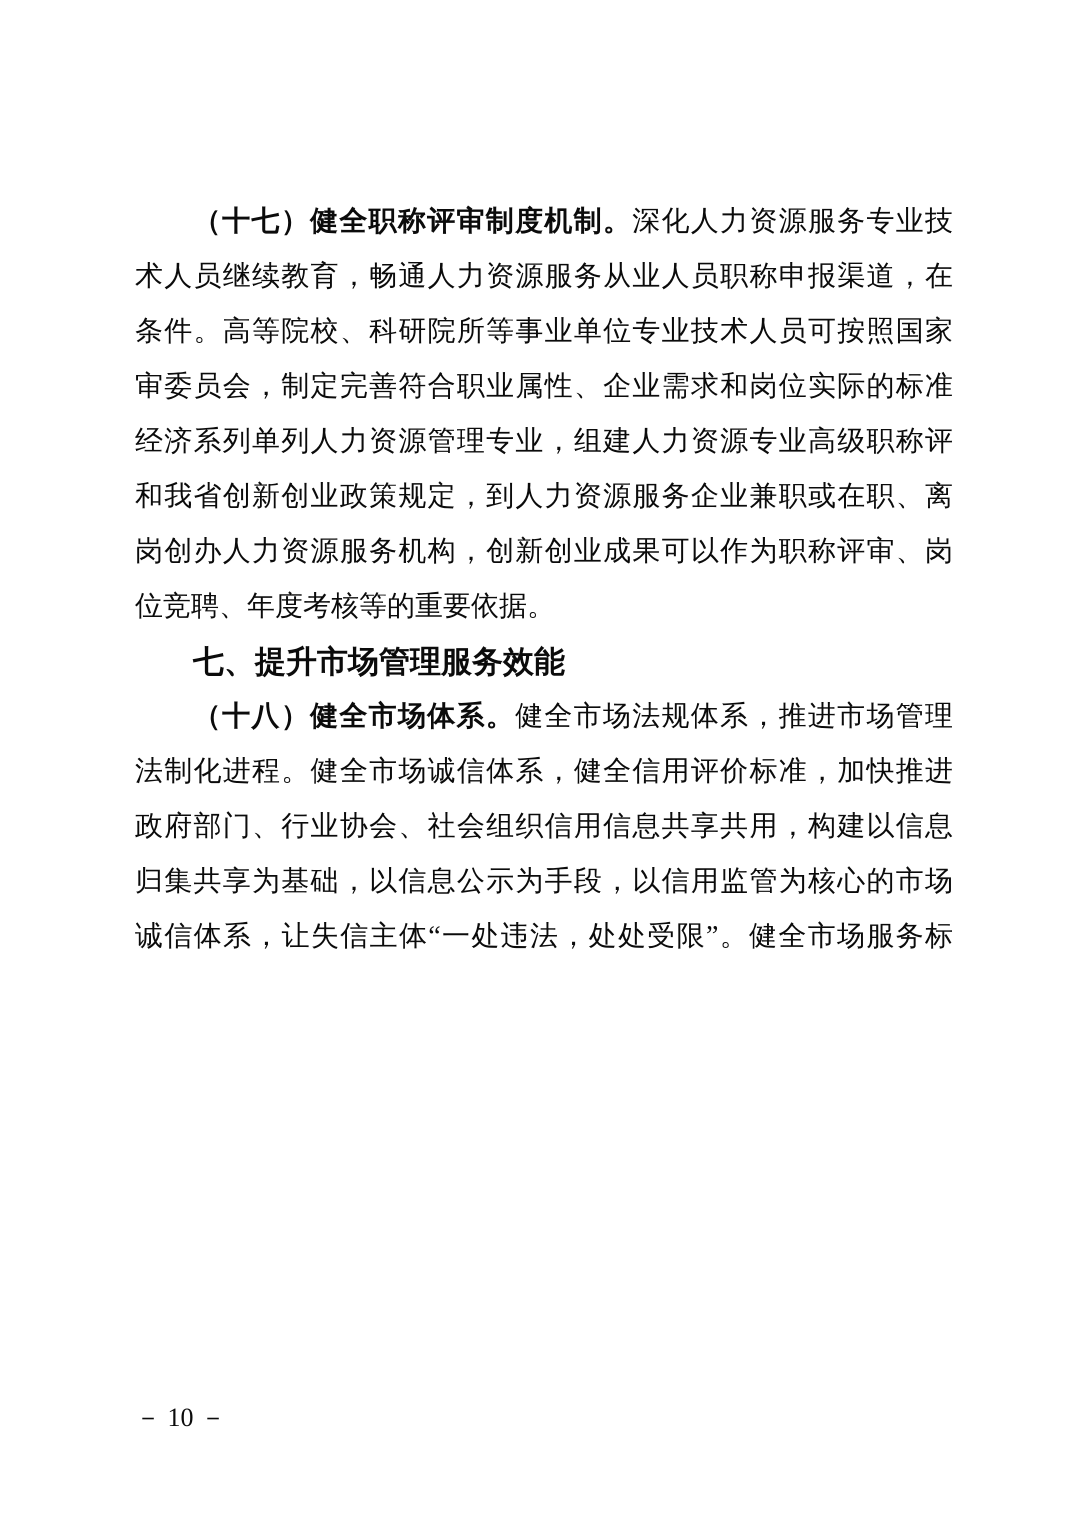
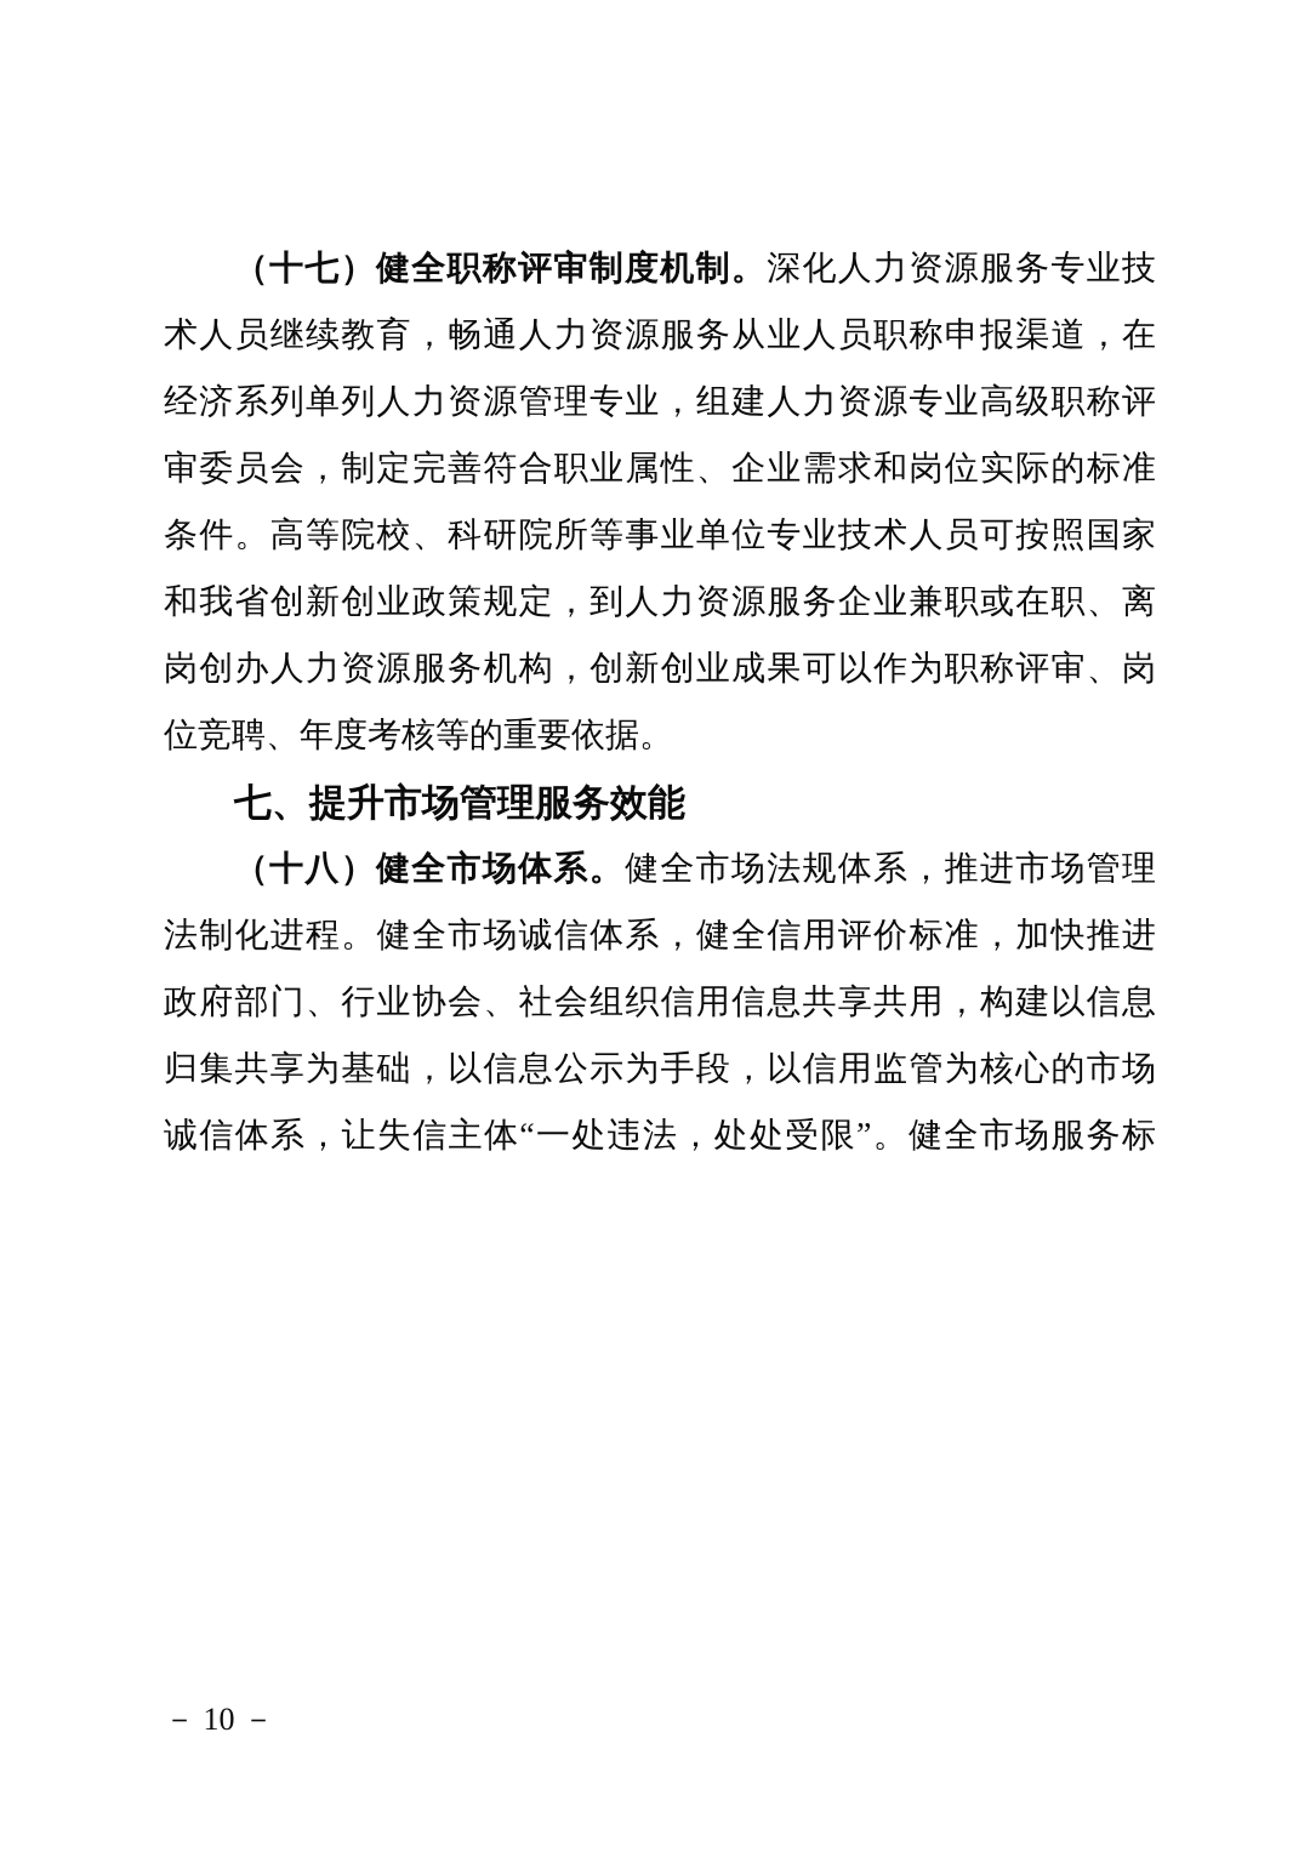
  （十七）健全职称评审制度机制。深化人力资源服务专业技
  术人员继续教育，畅通人力资源服务从业人员职称申报渠道，在
- 条件。高等院校、科研院所等事业单位专业技术人员可按照国家
+ 经济系列单列人力资源管理专业，组建人力资源专业高级职称评
  审委员会，制定完善符合职业属性、企业需求和岗位实际的标准
- 经济系列单列人力资源管理专业，组建人力资源专业高级职称评
+ 条件。高等院校、科研院所等事业单位专业技术人员可按照国家
  和我省创新创业政策规定，到人力资源服务企业兼职或在职、离
  岗创办人力资源服务机构，创新创业成果可以作为职称评审、岗
  位竞聘、年度考核等的重要依据。
  七、提升市场管理服务效能
  （十八）健全市场体系。健全市场法规体系，推进市场管理
  法制化进程。健全市场诚信体系，健全信用评价标准，加快推进
  政府部门、行业协会、社会组织信用信息共享共用，构建以信息
  归集共享为基础，以信息公示为手段，以信用监管为核心的市场
  诚信体系，让失信主体“一处违法，处处受限”。健全市场服务标
  － 10 －
